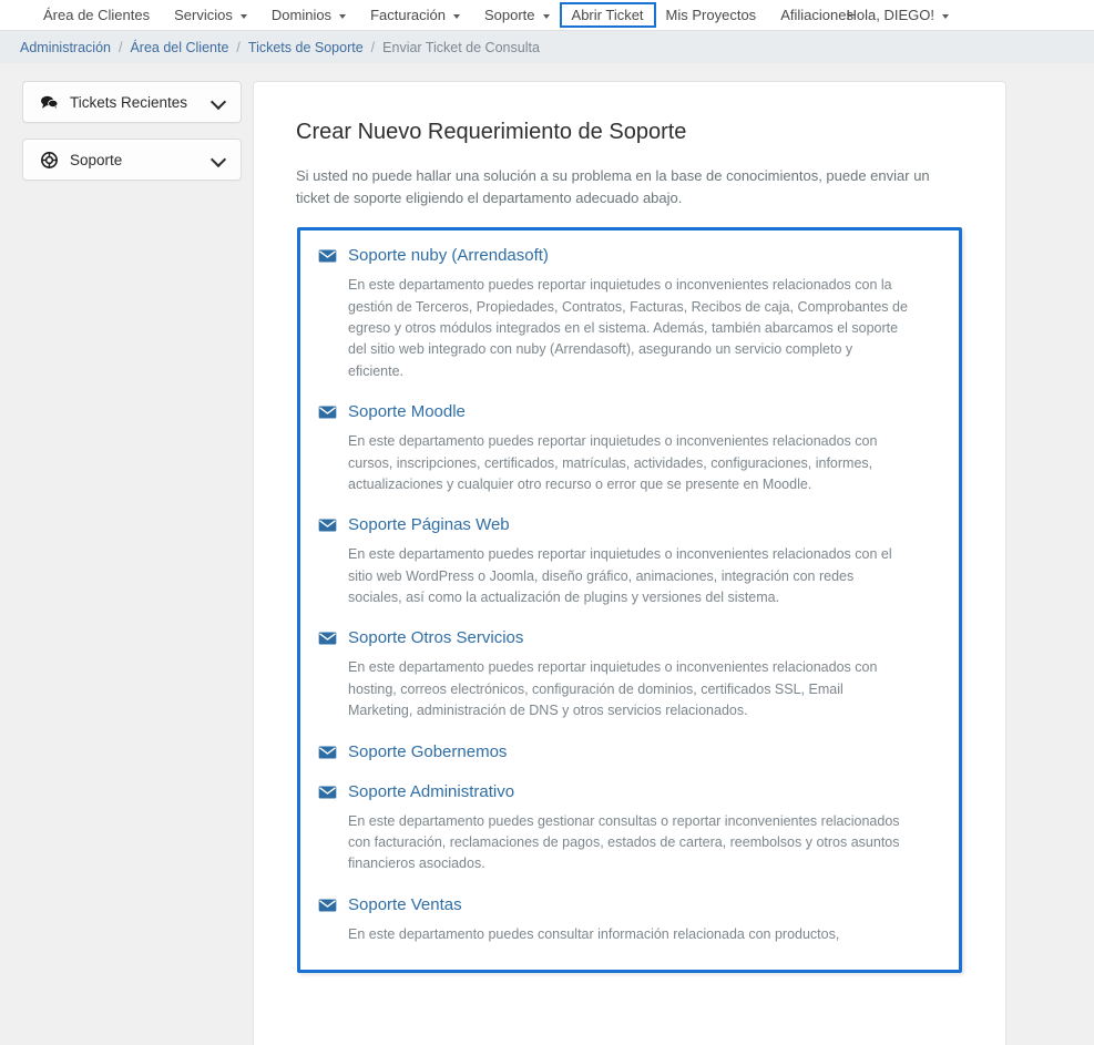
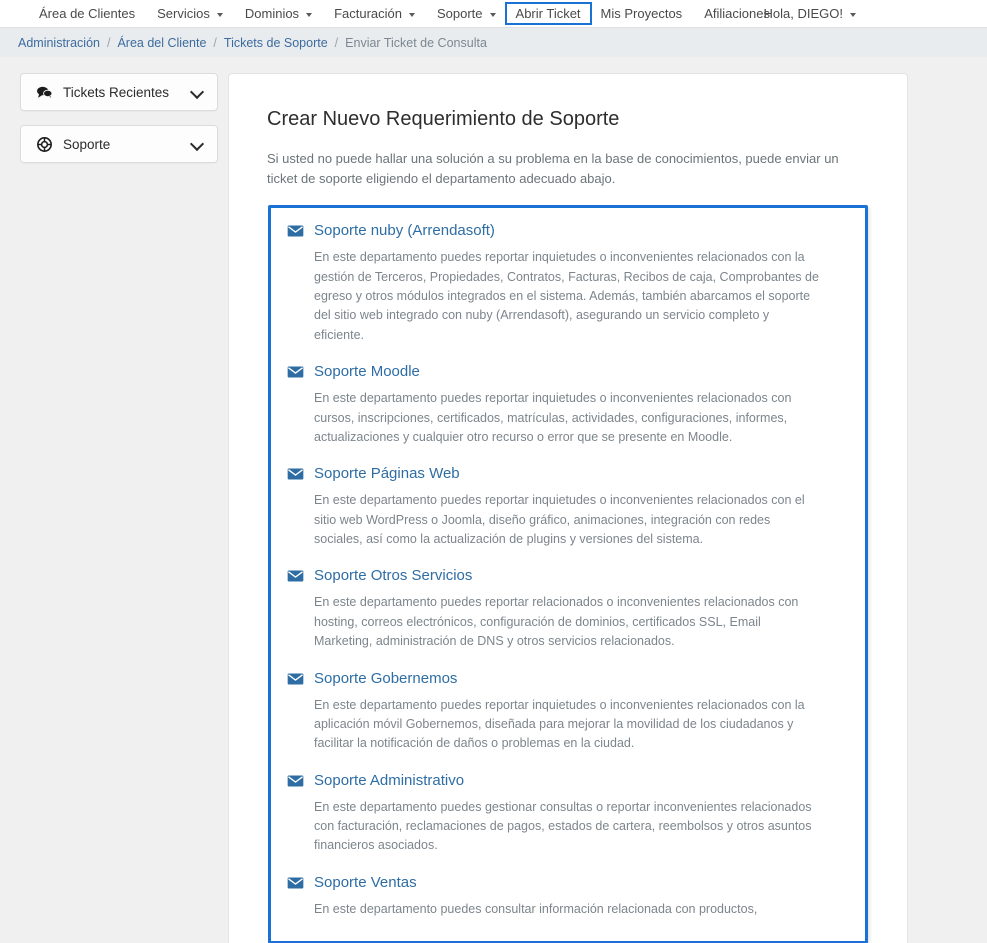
  Área de Clientes
  Servicios
  Dominios
  Facturación
  Soporte
  Abrir Ticket
  Mis Proyectos
  Afiliaciones
  Hola, DIEGO!
  Administración
  /
  Área del Cliente
  /
  Tickets de Soporte
  /
  Enviar Ticket de Consulta
  Tickets Recientes
  Soporte
  Crear Nuevo Requerimiento de Soporte
  Si usted no puede hallar una solución a su problema en la base de conocimientos, puede enviar un ticket de soporte eligiendo el departamento adecuado abajo.
  Soporte nuby (Arrendasoft)
  En este departamento puedes reportar inquietudes o inconvenientes relacionados con la gestión de Terceros, Propiedades, Contratos, Facturas, Recibos de caja, Comprobantes de egreso y otros módulos integrados en el sistema. Además, también abarcamos el soporte del sitio web integrado con nuby (Arrendasoft), asegurando un servicio completo y eficiente.
  Soporte Moodle
  En este departamento puedes reportar inquietudes o inconvenientes relacionados con cursos, inscripciones, certificados, matrículas, actividades, configuraciones, informes, actualizaciones y cualquier otro recurso o error que se presente en Moodle.
  Soporte Páginas Web
  En este departamento puedes reportar inquietudes o inconvenientes relacionados con el sitio web WordPress o Joomla, diseño gráfico, animaciones, integración con redes sociales, así como la actualización de plugins y versiones del sistema.
  Soporte Otros Servicios
- En este departamento puedes reportar inquietudes o inconvenientes relacionados con hosting, correos electrónicos, configuración de dominios, certificados SSL, Email Marketing, administración de DNS y otros servicios relacionados.
+ En este departamento puedes reportar relacionados o inconvenientes relacionados con hosting, correos electrónicos, configuración de dominios, certificados SSL, Email Marketing, administración de DNS y otros servicios relacionados.
  Soporte Gobernemos
+ En este departamento puedes reportar inquietudes o inconvenientes relacionados con la aplicación móvil Gobernemos, diseñada para mejorar la movilidad de los ciudadanos y facilitar la notificación de daños o problemas en la ciudad.
  Soporte Administrativo
  En este departamento puedes gestionar consultas o reportar inconvenientes relacionados con facturación, reclamaciones de pagos, estados de cartera, reembolsos y otros asuntos financieros asociados.
  Soporte Ventas
  En este departamento puedes consultar información relacionada con productos,
